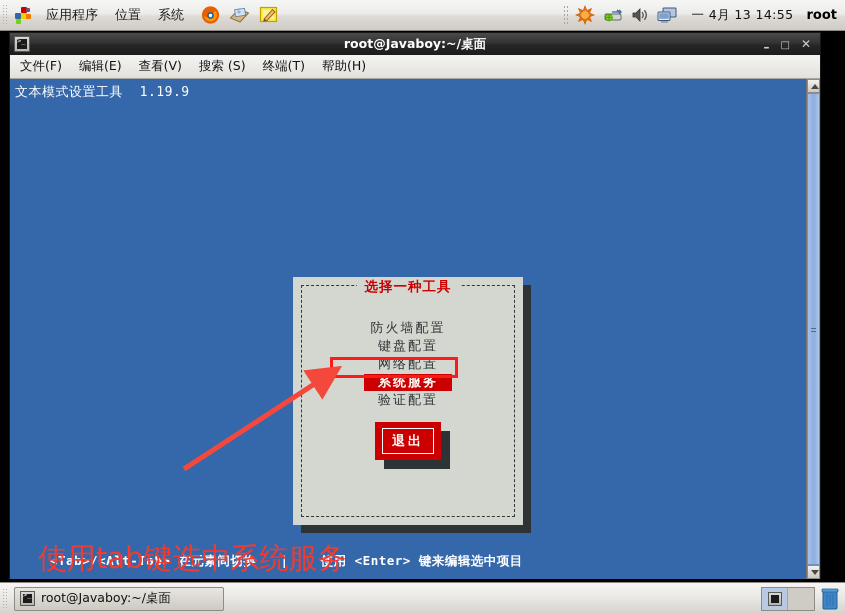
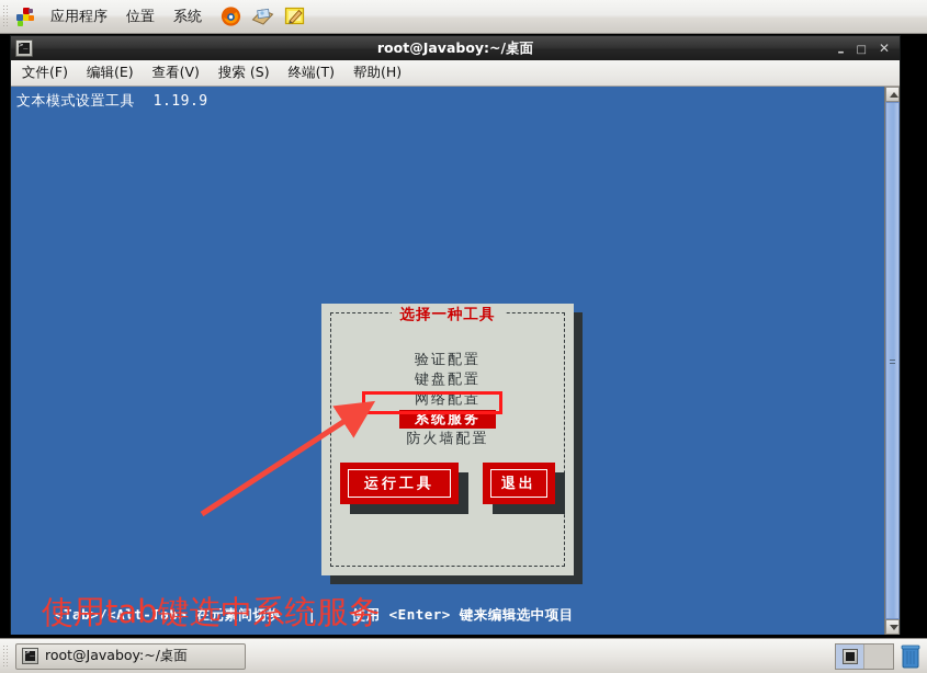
  应用程序
  位置
  系统
- 一 4月 13 14:55
- root
  root@Javaboy:~/桌面
  文件(F)
  编辑(E)
  查看(V)
  搜索 (S)
  终端(T)
  帮助(H)
  文本模式设置工具 1.19.9
  选择一种工具
- 防火墙配置
+ 验证配置
  键盘配置
  网络配置
  系统服务
- 验证配置
+ 防火墙配置
+ 运行工具
  退出
  使用tab键选中系统服务
  <Tab>/<Alt-Tab> 在元素间切换 | 使用 <Enter> 键来编辑选中项目
  root@Javaboy:~/桌面
